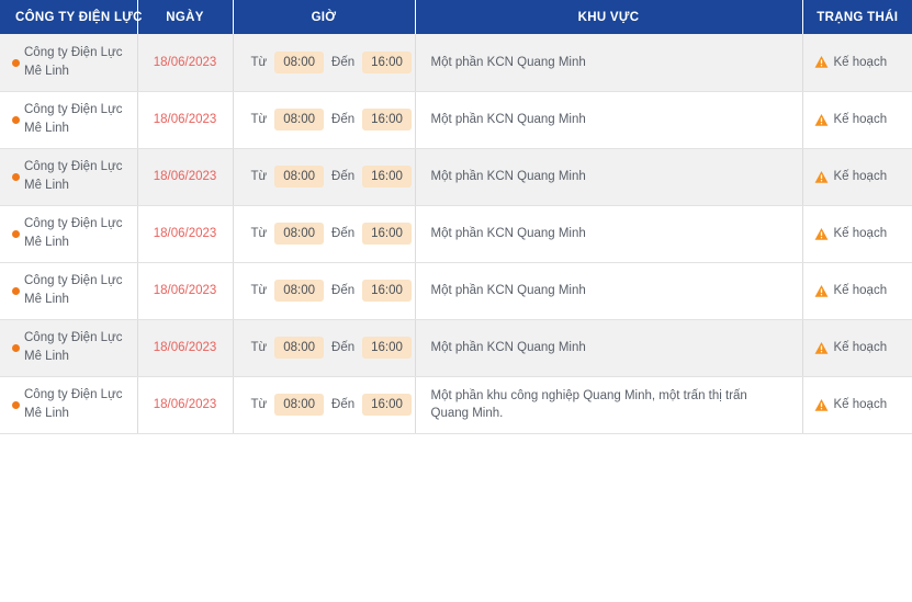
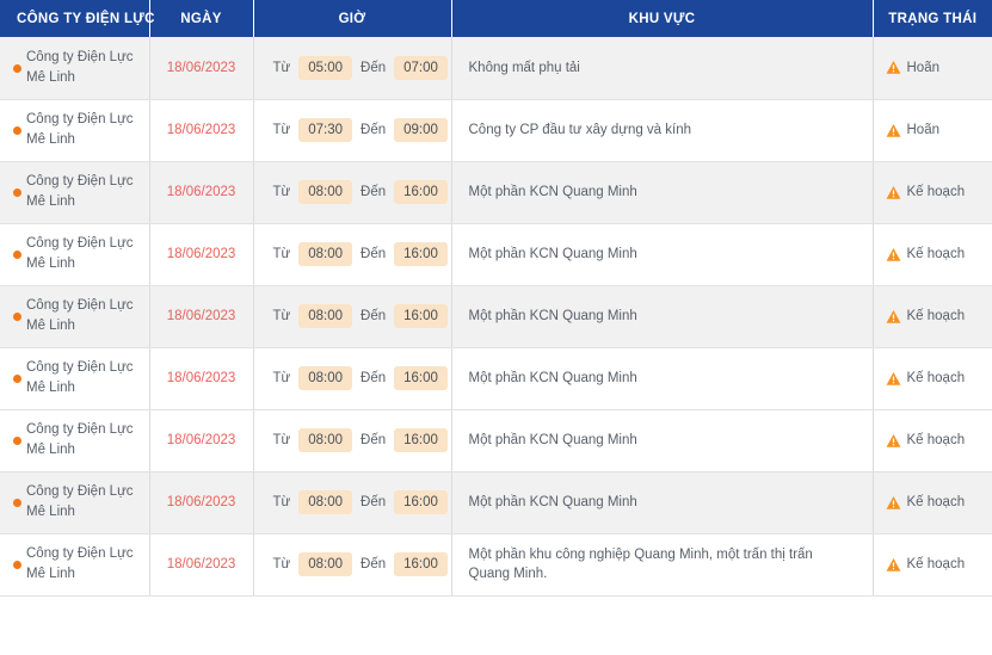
  CÔNG TY ĐIỆN LỰC	NGÀY	GIỜ	KHU VỰC	TRẠNG THÁI
+ Công ty Điện Lực Mê Linh	18/06/2023	Từ 05:00 Đến 07:00	Không mất phụ tải	Hoãn
+ Công ty Điện Lực Mê Linh	18/06/2023	Từ 07:30 Đến 09:00	Công ty CP đầu tư xây dựng và kính	Hoãn
  Công ty Điện Lực Mê Linh	18/06/2023	Từ 08:00 Đến 16:00	Một phần KCN Quang Minh	Kế hoạch
  Công ty Điện Lực Mê Linh	18/06/2023	Từ 08:00 Đến 16:00	Một phần KCN Quang Minh	Kế hoạch
  Công ty Điện Lực Mê Linh	18/06/2023	Từ 08:00 Đến 16:00	Một phần KCN Quang Minh	Kế hoạch
  Công ty Điện Lực Mê Linh	18/06/2023	Từ 08:00 Đến 16:00	Một phần KCN Quang Minh	Kế hoạch
  Công ty Điện Lực Mê Linh	18/06/2023	Từ 08:00 Đến 16:00	Một phần KCN Quang Minh	Kế hoạch
  Công ty Điện Lực Mê Linh	18/06/2023	Từ 08:00 Đến 16:00	Một phần KCN Quang Minh	Kế hoạch
  Công ty Điện Lực Mê Linh	18/06/2023	Từ 08:00 Đến 16:00	Một phần khu công nghiệp Quang Minh, một trấn thị trấn Quang Minh.	Kế hoạch
